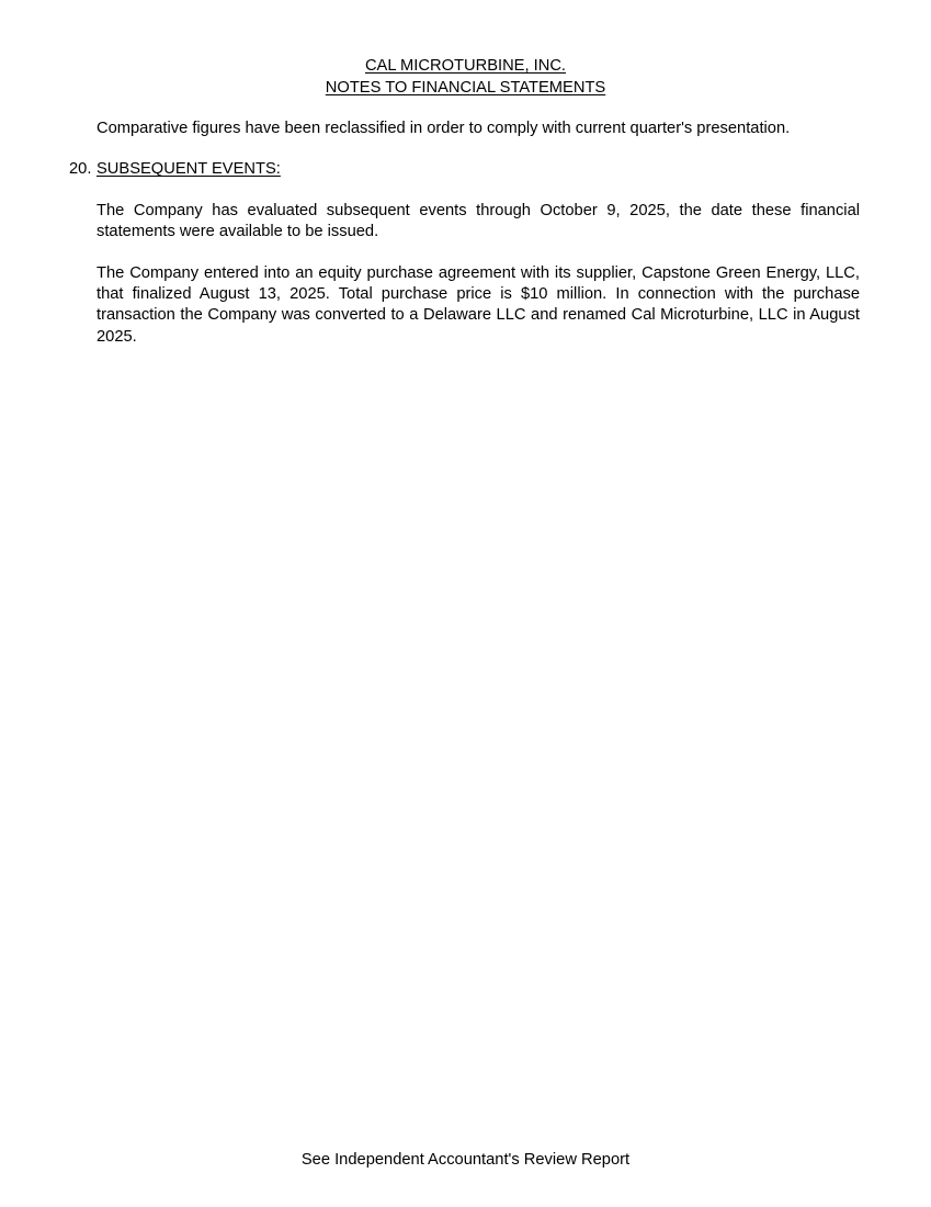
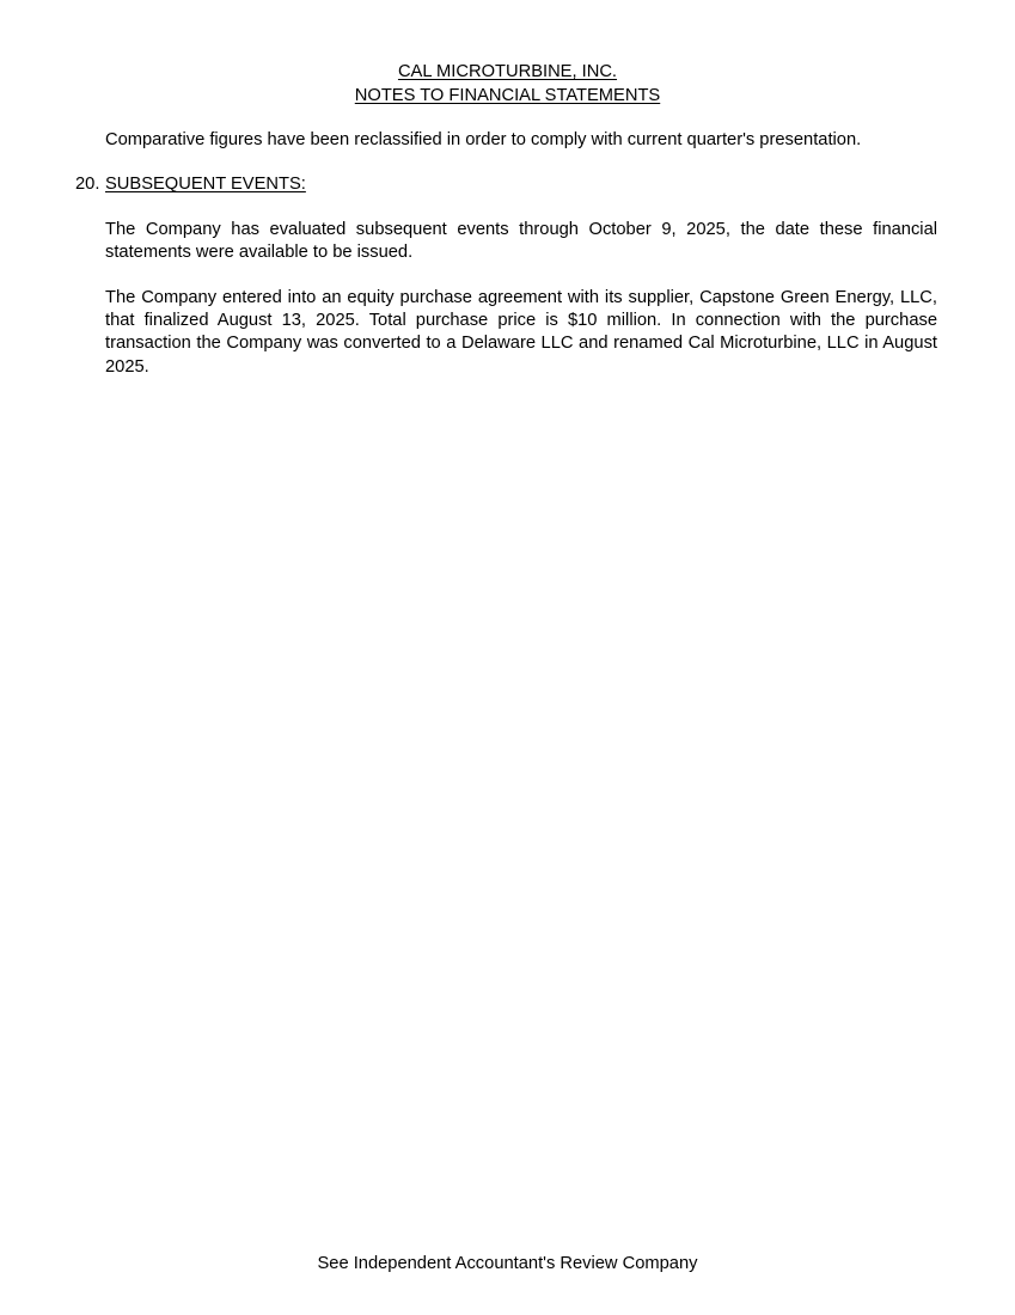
  CAL MICROTURBINE, INC.
  NOTES TO FINANCIAL STATEMENTS
  Comparative figures have been reclassified in order to comply with current quarter's presentation.
  20. SUBSEQUENT EVENTS:
  The Company has evaluated subsequent events through October 9, 2025, the date these financial statements were available to be issued.
  The Company entered into an equity purchase agreement with its supplier, Capstone Green Energy, LLC, that finalized August 13, 2025. Total purchase price is $10 million. In connection with the purchase transaction the Company was converted to a Delaware LLC and renamed Cal Microturbine, LLC in August 2025.
- See Independent Accountant's Review Report
+ See Independent Accountant's Review Company
